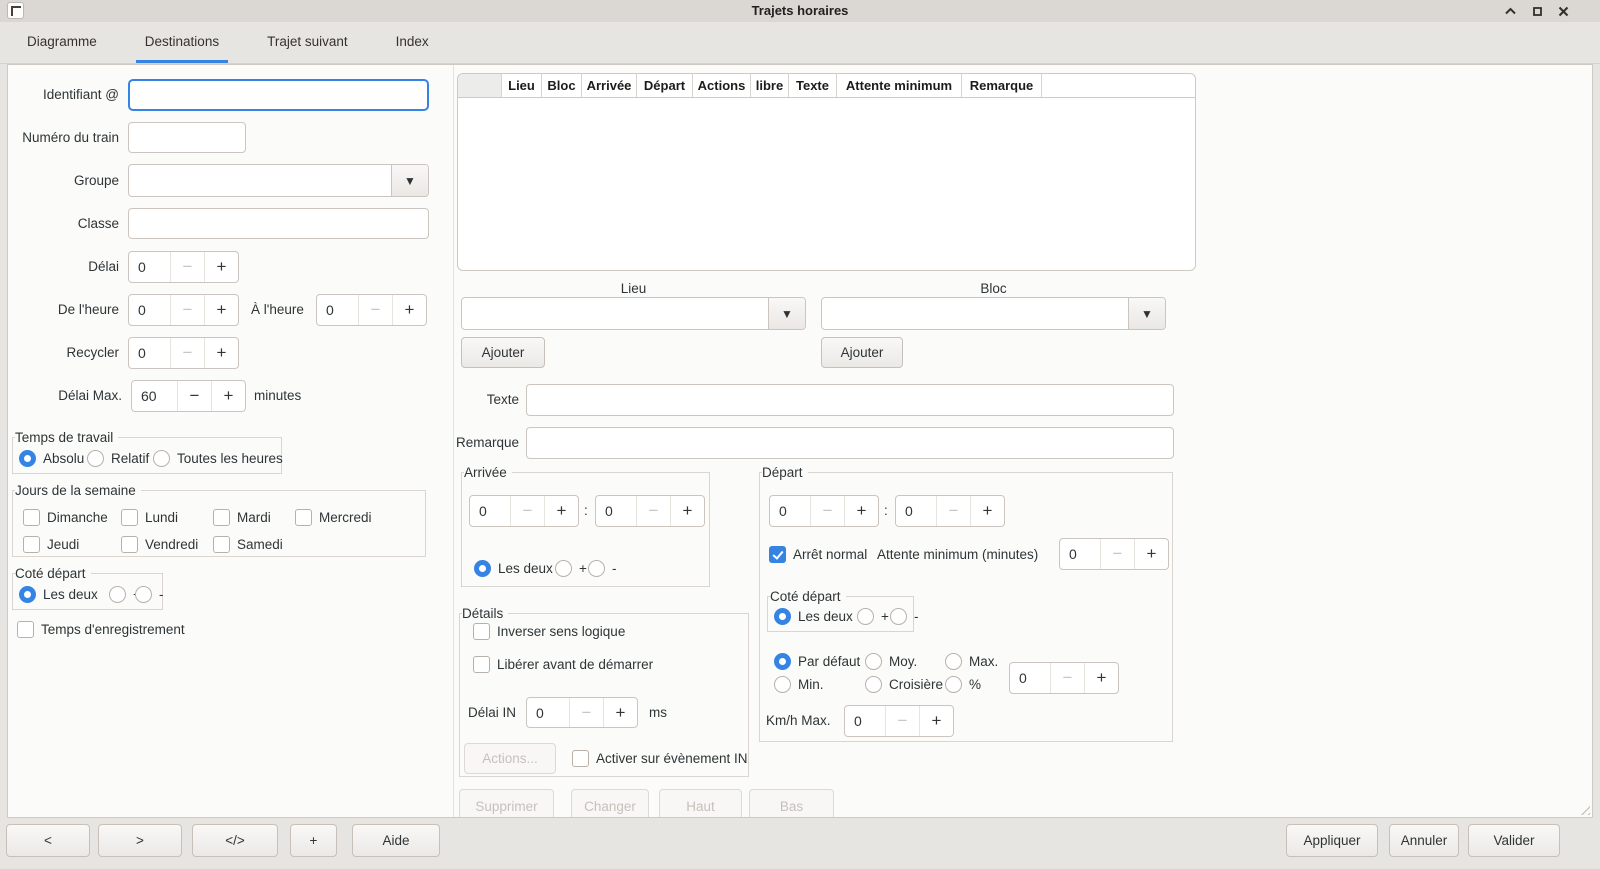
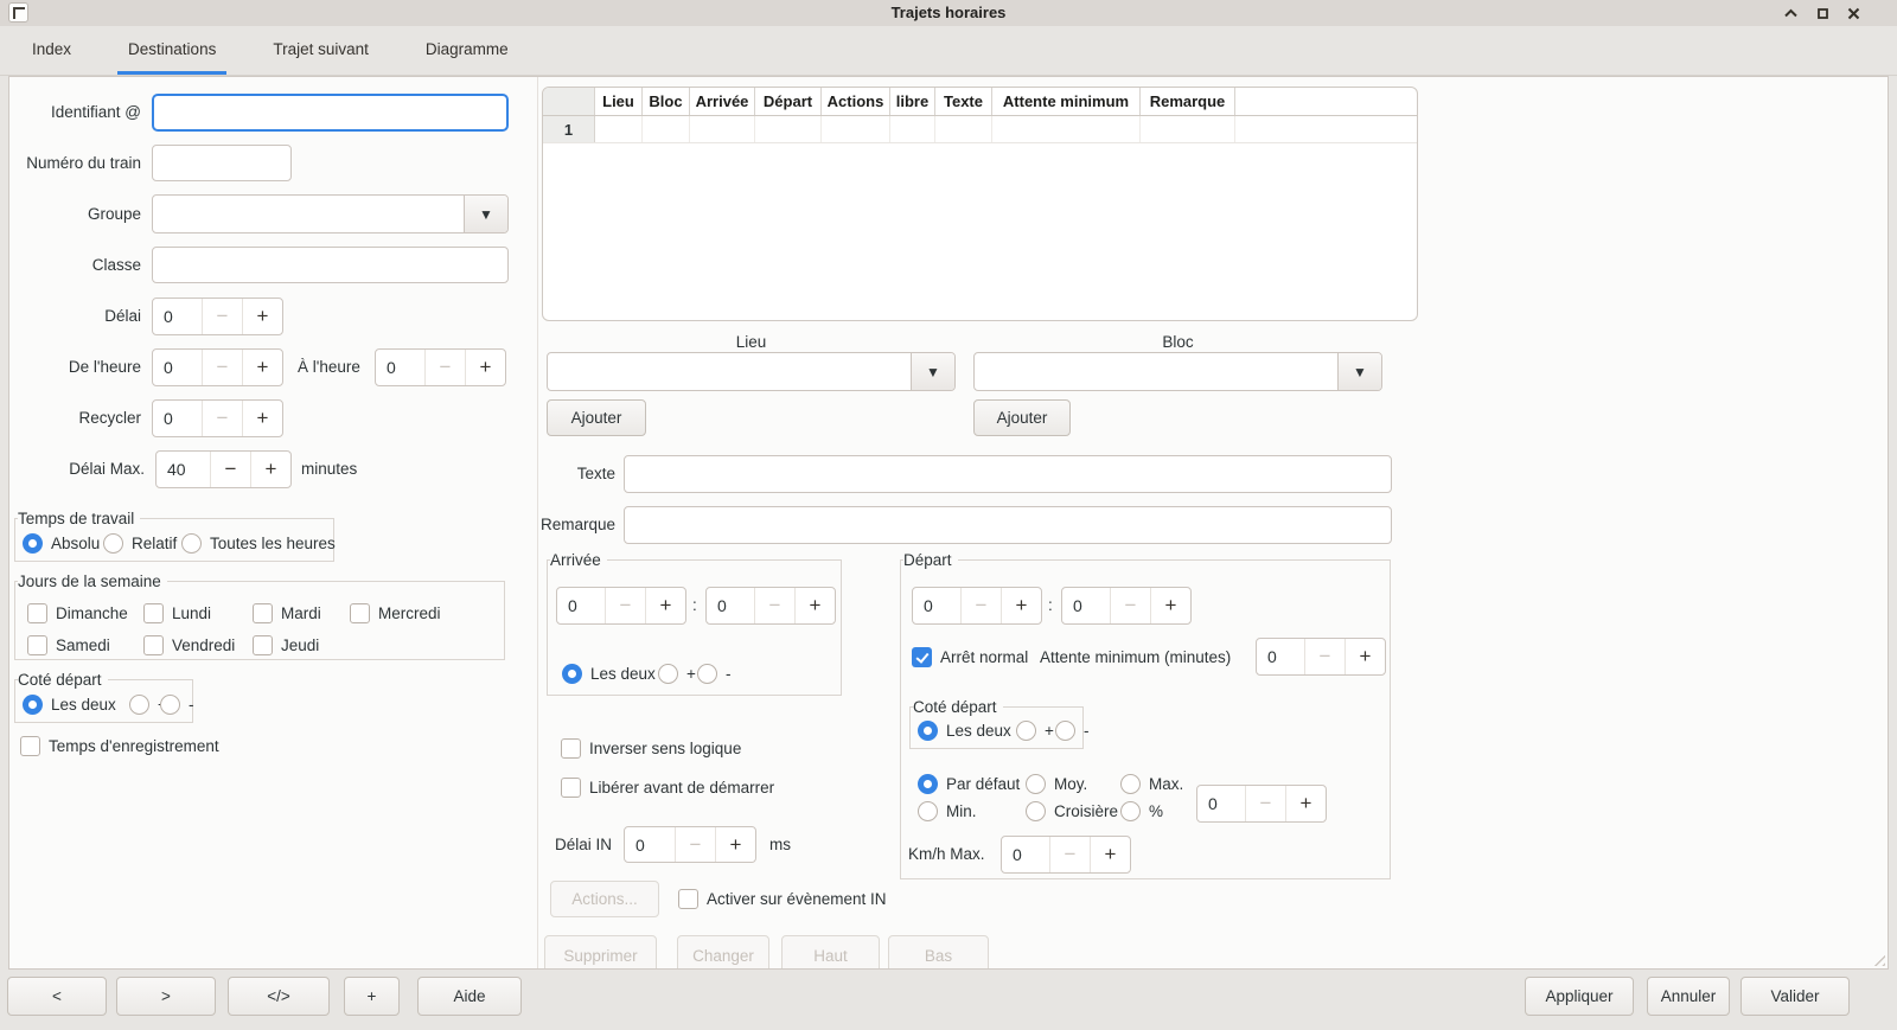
  Trajets horaires
- Diagramme
+ Index
  Destinations
  Trajet suivant
- Index
+ Diagramme
  Identifiant @
  Numéro du train
  Groupe
  ▼
  Classe
  Délai
  0
  −
  +
  De l'heure
  0
  −
  +
  À l'heure
  0
  −
  +
  Recycler
  0
  −
  +
  Délai Max.
- 60
+ 40
  −
  +
  minutes
  Temps de travail
  Absolu
  Relatif
  Toutes les heures
  Jours de la semaine
  Dimanche
  Lundi
  Mardi
  Mercredi
- Jeudi
+ Samedi
  Vendredi
- Samedi
+ Jeudi
  Coté départ
  Les deux
  -
  Temps d'enregistrement
  Lieu
  Bloc
  Arrivée
  Départ
  Actions
  libre
  Texte
  Attente minimum
  Remarque
+ 1
  Lieu
  ▼
  Ajouter
  Bloc
  ▼
  Ajouter
  Texte
  Remarque
  Arrivée
  0
  −
  +
  :
  0
  −
  +
  Les deux
  +
  -
  Départ
  0
  −
  +
  :
  0
  −
  +
  Arrêt normal
  Attente minimum (minutes)
  0
  −
  +
  Coté départ
  Les deux
  +
  -
  Par défaut
  Moy.
  Max.
  Min.
  Croisière
  %
  0
  −
  +
  Km/h Max.
  0
  −
  +
- Détails
  Inverser sens logique
  Libérer avant de démarrer
  Délai IN
  0
  −
  +
  ms
  Actions...
  Activer sur évènement IN
  Supprimer
  Changer
  Haut
  Bas
  <
  >
  </>
  +
  Aide
  Appliquer
  Annuler
  Valider
